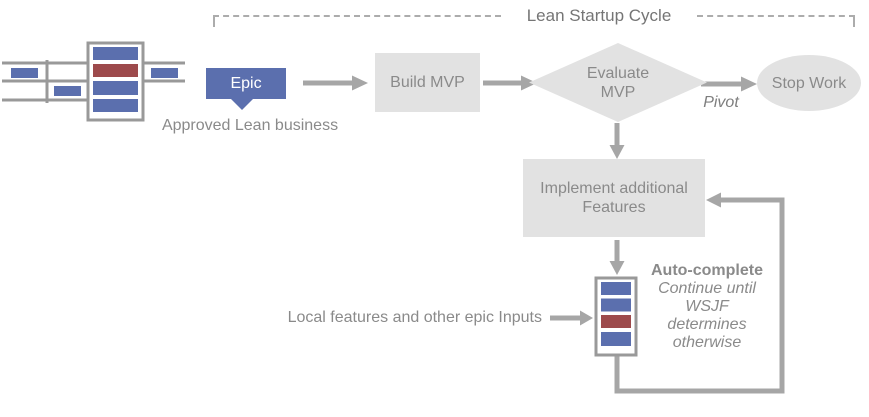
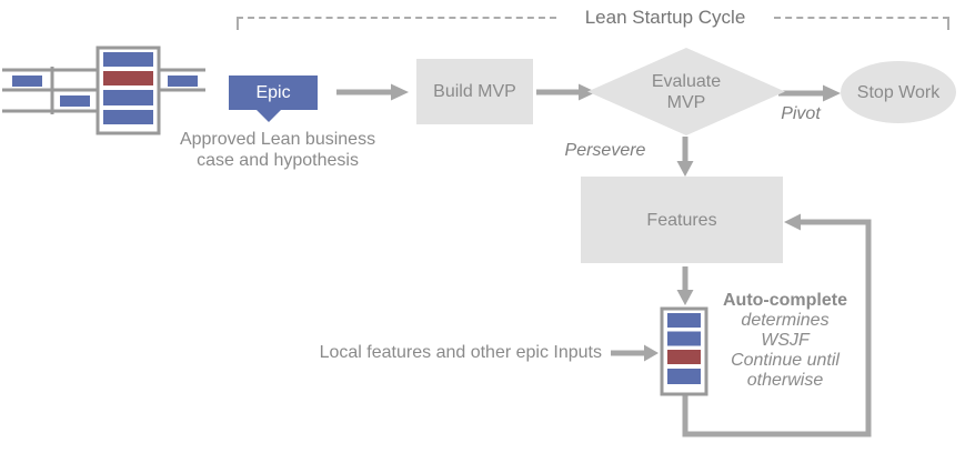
  Lean Startup Cycle
  Approved Lean business
+ case and hypothesis
  Epic
  Build MVP
  Evaluate
  MVP
  Pivot
+ Persevere
  Stop Work
- Implement additional
  Features
  Auto-complete
- Continue until
+ determines
  WSJF
- determines
+ Continue until
  otherwise
  Local features and other epic Inputs
